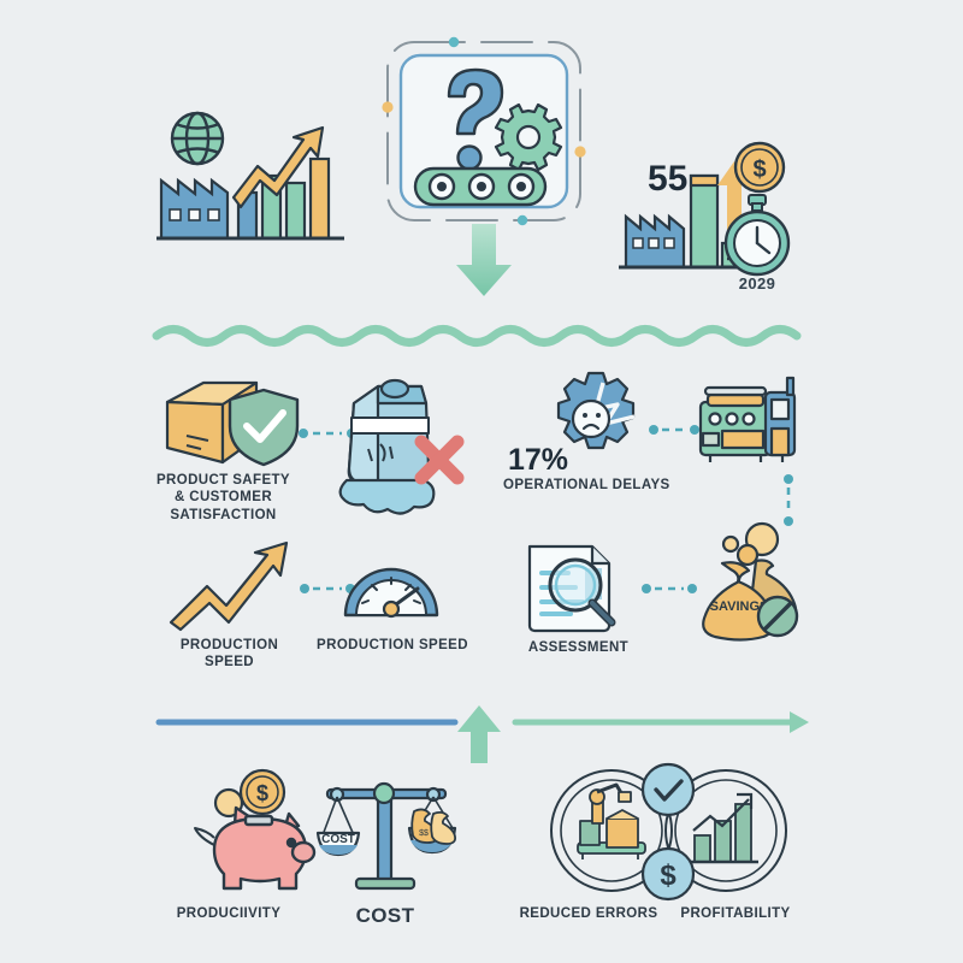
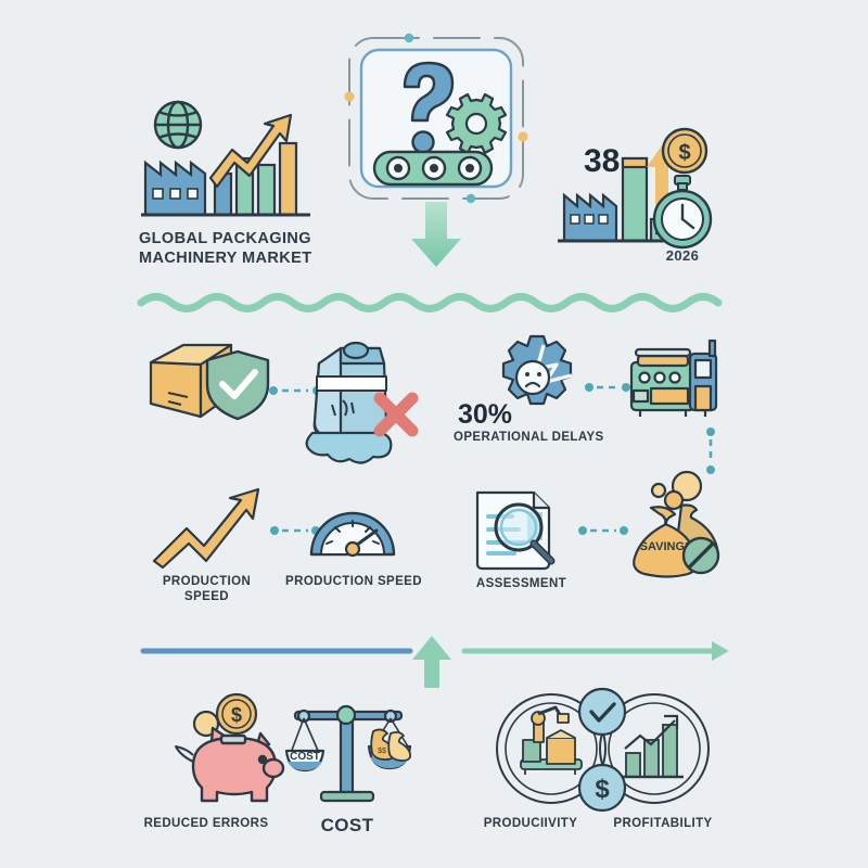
+ GLOBAL PACKAGING
+ MACHINERY MARKET
- 55
+ 38
  $
- 2029
+ 2026
- PRODUCT SAFETY
- & CUSTOMER
- SATISFACTION
- 17%
+ 30%
  OPERATIONAL DELAYS
  PRODUCTION SPEED
  PRODUCTION SPEED
  ASSESSMENT
  SAVING
  $
- PRODUCIIVITY
+ REDUCED ERRORS
  COST
  COST
  $
- REDUCED ERRORS
+ PRODUCIIVITY
  PROFITABILITY
